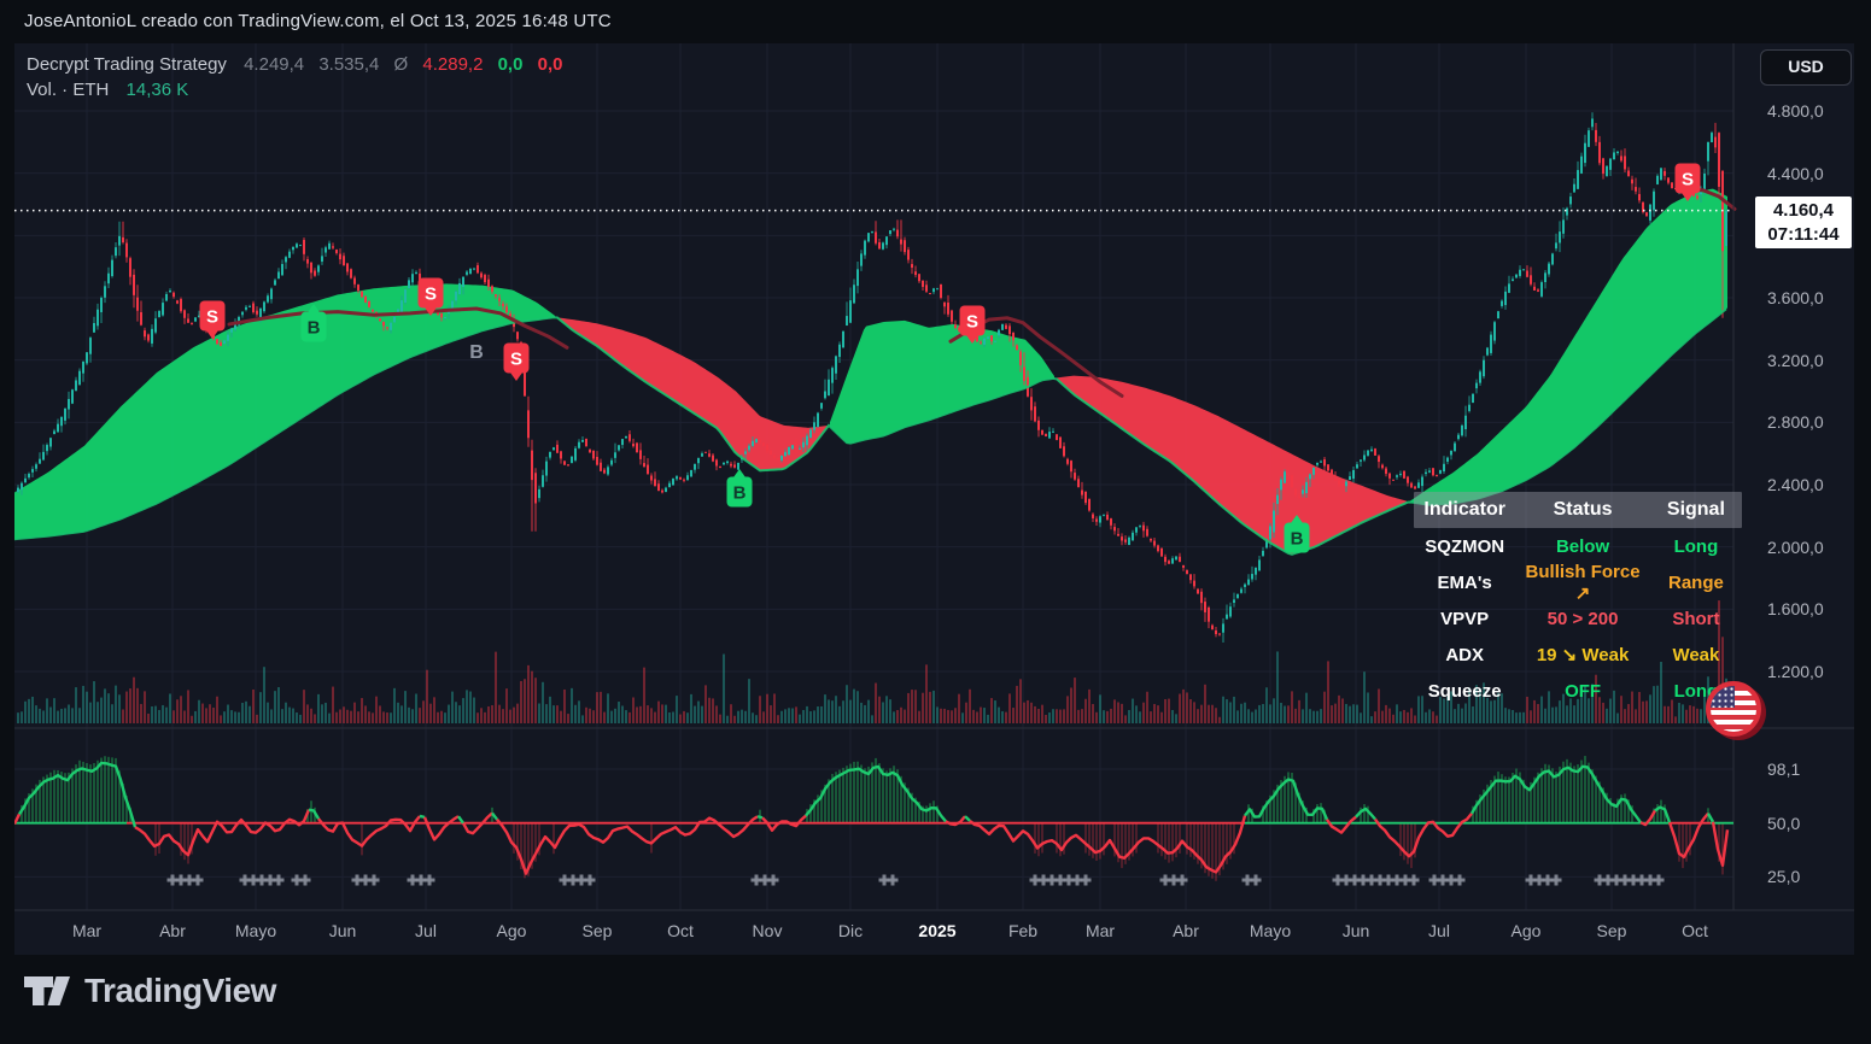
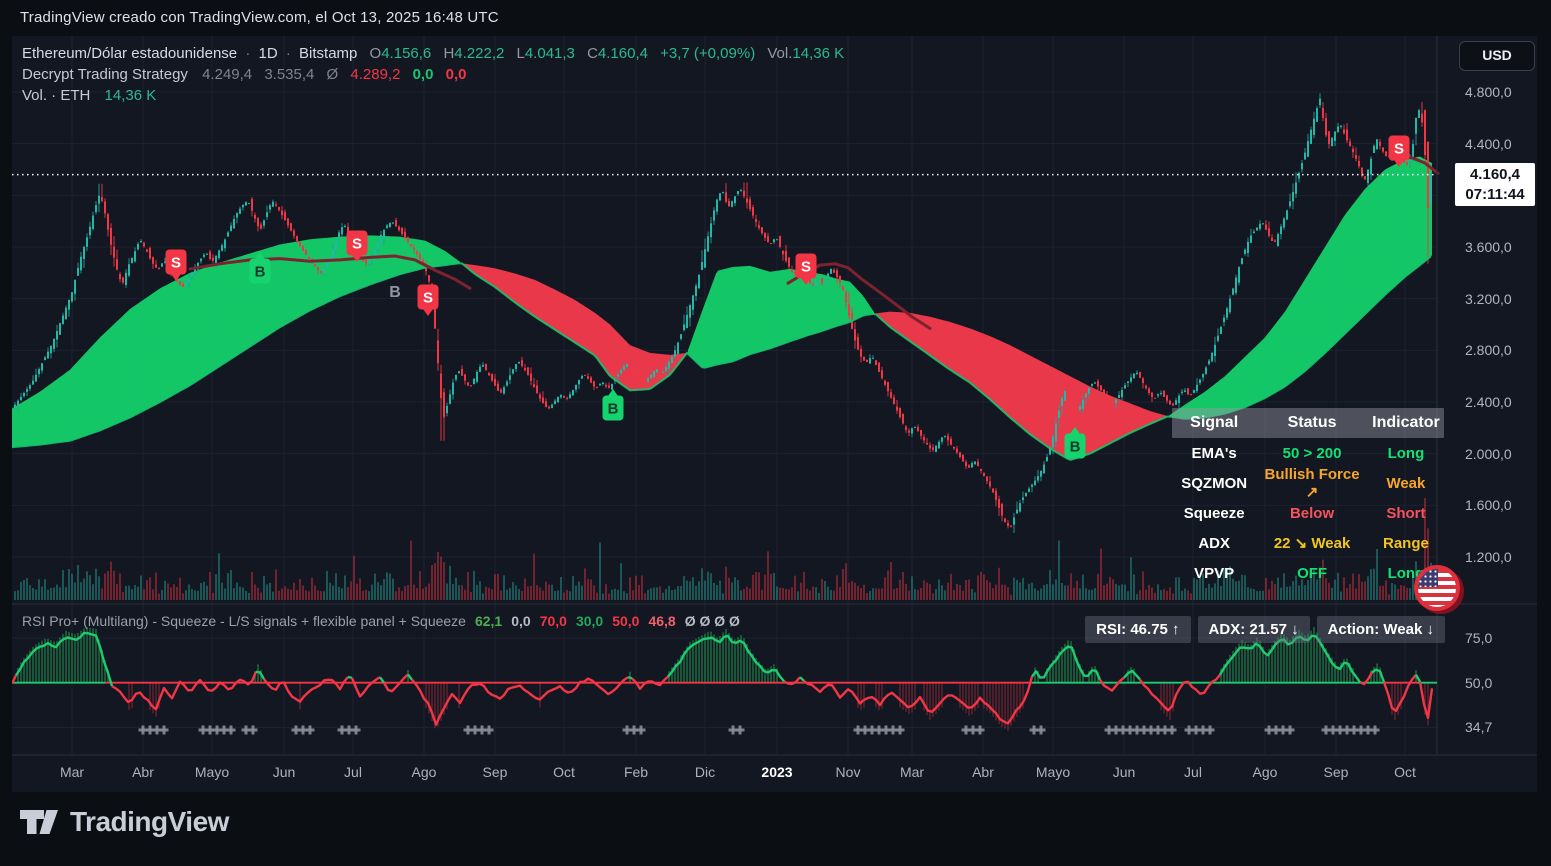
- JoseAntonioL creado con TradingView.com, el Oct 13, 2025 16:48 UTC
+ TradingView creado con TradingView.com, el Oct 13, 2025 16:48 UTC
  S
  B
  S
  B
  S
  B
  S
  B
  S
+ Ethereum/Dólar estadounidense · 1D · Bitstamp O4.156,6 H4.222,2 L4.041,3 C4.160,4 +3,7 (+0,09%) Vol.14,36 K
  Decrypt Trading Strategy 4.249,4 3.535,4 Ø 4.289,2 0,0 0,0
  Vol. · ETH 14,36 K
  USD
  4.160,4
  07:11:44
- Indicator
+ Signal
  Status
- Signal
+ Indicator
- SQZMON
+ EMA's
- Below
+ 50 > 200
  Long
- EMA's
+ SQZMON
  Bullish Force ↗
- Range
+ Weak
- VPVP
+ Squeeze
- 50 > 200
+ Below
  Short
  ADX
- 19 ↘ Weak
+ 22 ↘ Weak
- Weak
+ Range
- Squeeze
+ VPVP
  OFF
  Lon
+ RSI Pro+ (Multilang) - Squeeze - L/S signals + flexible panel + Squeeze 62,1 0,0 70,0 30,0 50,0 46,8 Ø Ø Ø Ø
+ RSI: 46.75 ↑ ADX: 21.57 ↓ Action: Weak ↓
  4.800,0
  4.400,0
  3.600,0
  3.200,0
  2.800,0
  2.400,0
  2.000,0
  1.600,0
  1.200,0
- 98,1
+ 75,0
  50,0
- 25,0
+ 34,7
  Mar
  Abr
  Mayo
  Jun
  Jul
  Ago
  Sep
  Oct
- Nov
+ Feb
  Dic
- 2025
+ 2023
- Feb
+ Nov
  Mar
  Abr
  Mayo
  Jun
  Jul
  Ago
  Sep
  Oct
  TradingView
